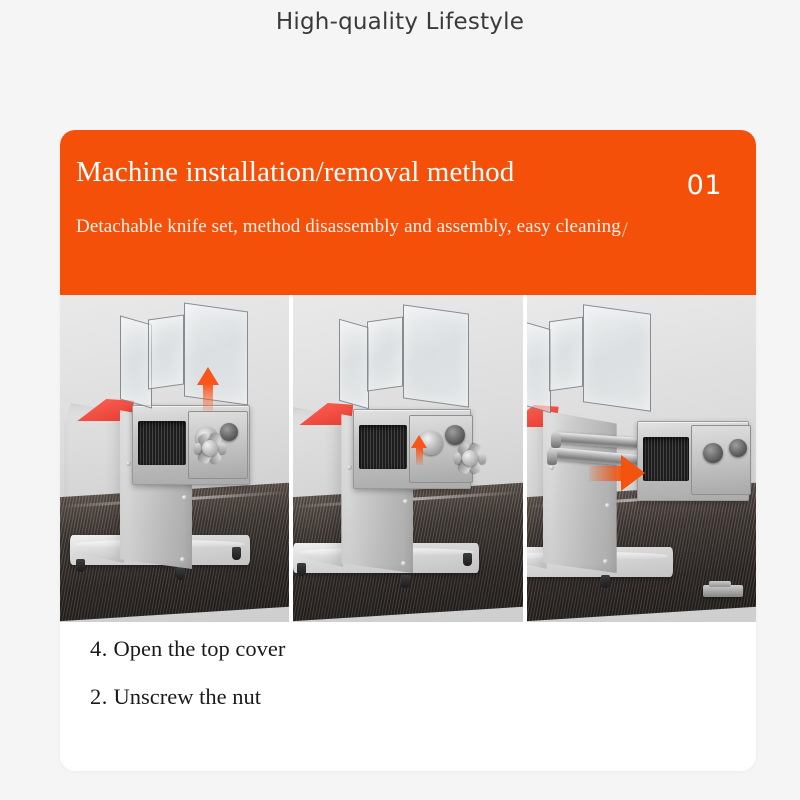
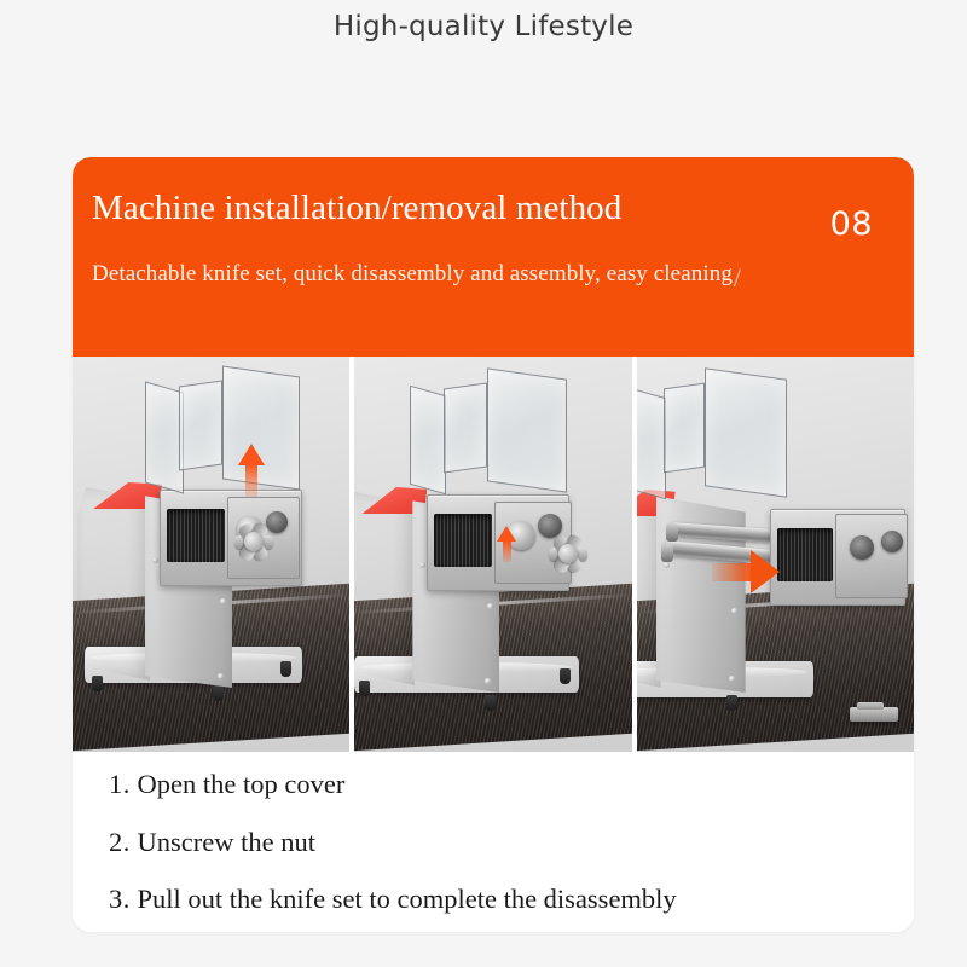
  High-quality Lifestyle
  Machine installation/removal method
- Detachable knife set, method disassembly and assembly, easy cleaning/
+ Detachable knife set, quick disassembly and assembly, easy cleaning/
- 01
+ 08
- 4. Open the top cover
+ 1. Open the top cover
  2. Unscrew the nut
+ 3. Pull out the knife set to complete the disassembly
